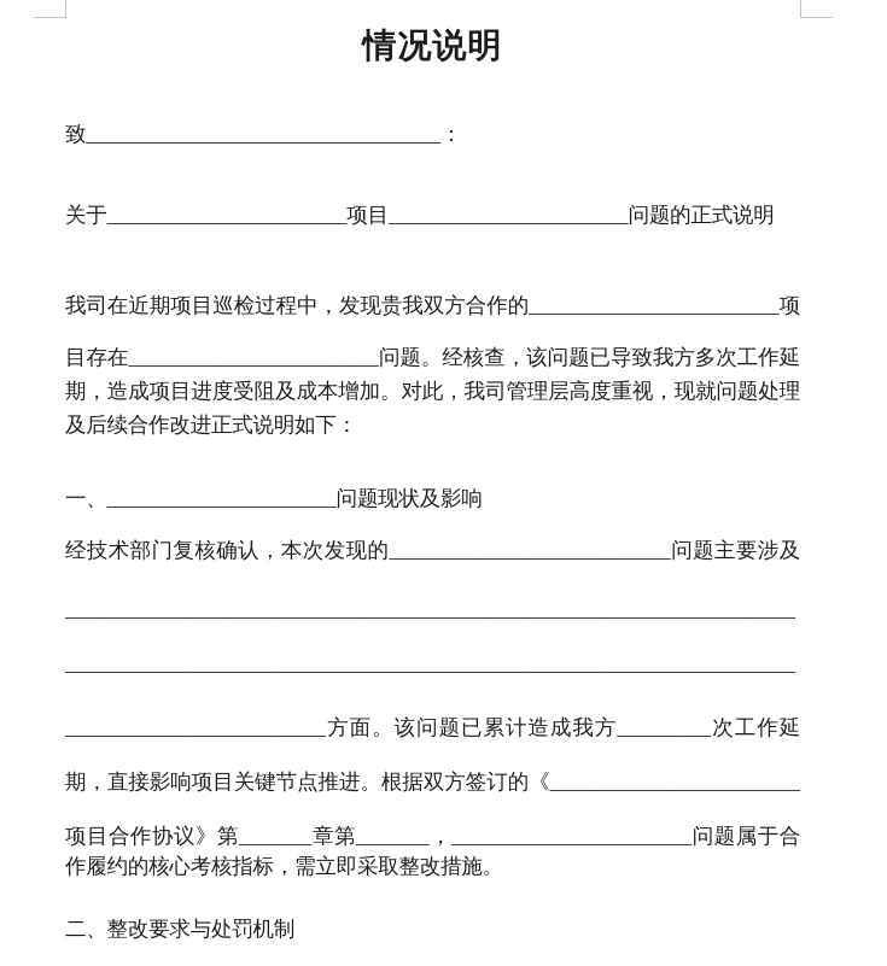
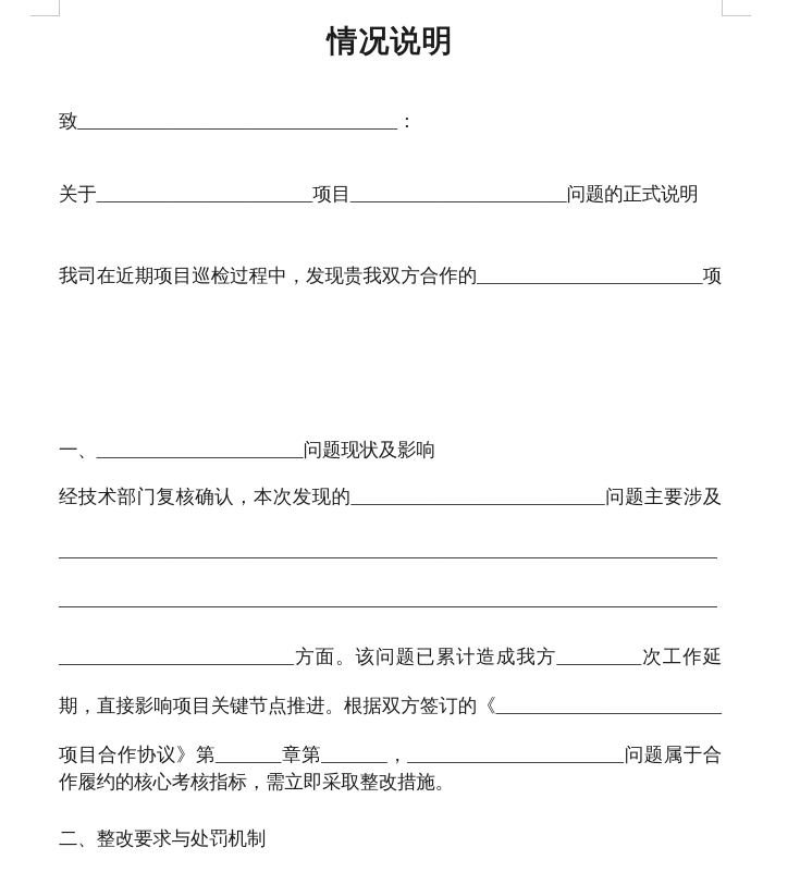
  情况说明
  致__________________________________：
  关于_______________________项目_______________________问题的正式说明
  我司在近期项目巡检过程中，发现贵我双方合作的________________________项
- 目存在________________________问题。经核查，该问题已导致我方多次工作延
- 期，造成项目进度受阻及成本增加。对此，我司管理层高度重视，现就问题处理
- 及后续合作改进正式说明如下：
  一、______________________问题现状及影响
  经技术部门复核确认，本次发现的___________________________问题主要涉及
  ______________________________________________________________________
  ______________________________________________________________________
  _________________________方面。该问题已累计造成我方_________次工作延
  期，直接影响项目关键节点推进。根据双方签订的《________________________
  项目合作协议》第_______章第_______，_______________________问题属于合
  作履约的核心考核指标，需立即采取整改措施。
  二、整改要求与处罚机制
